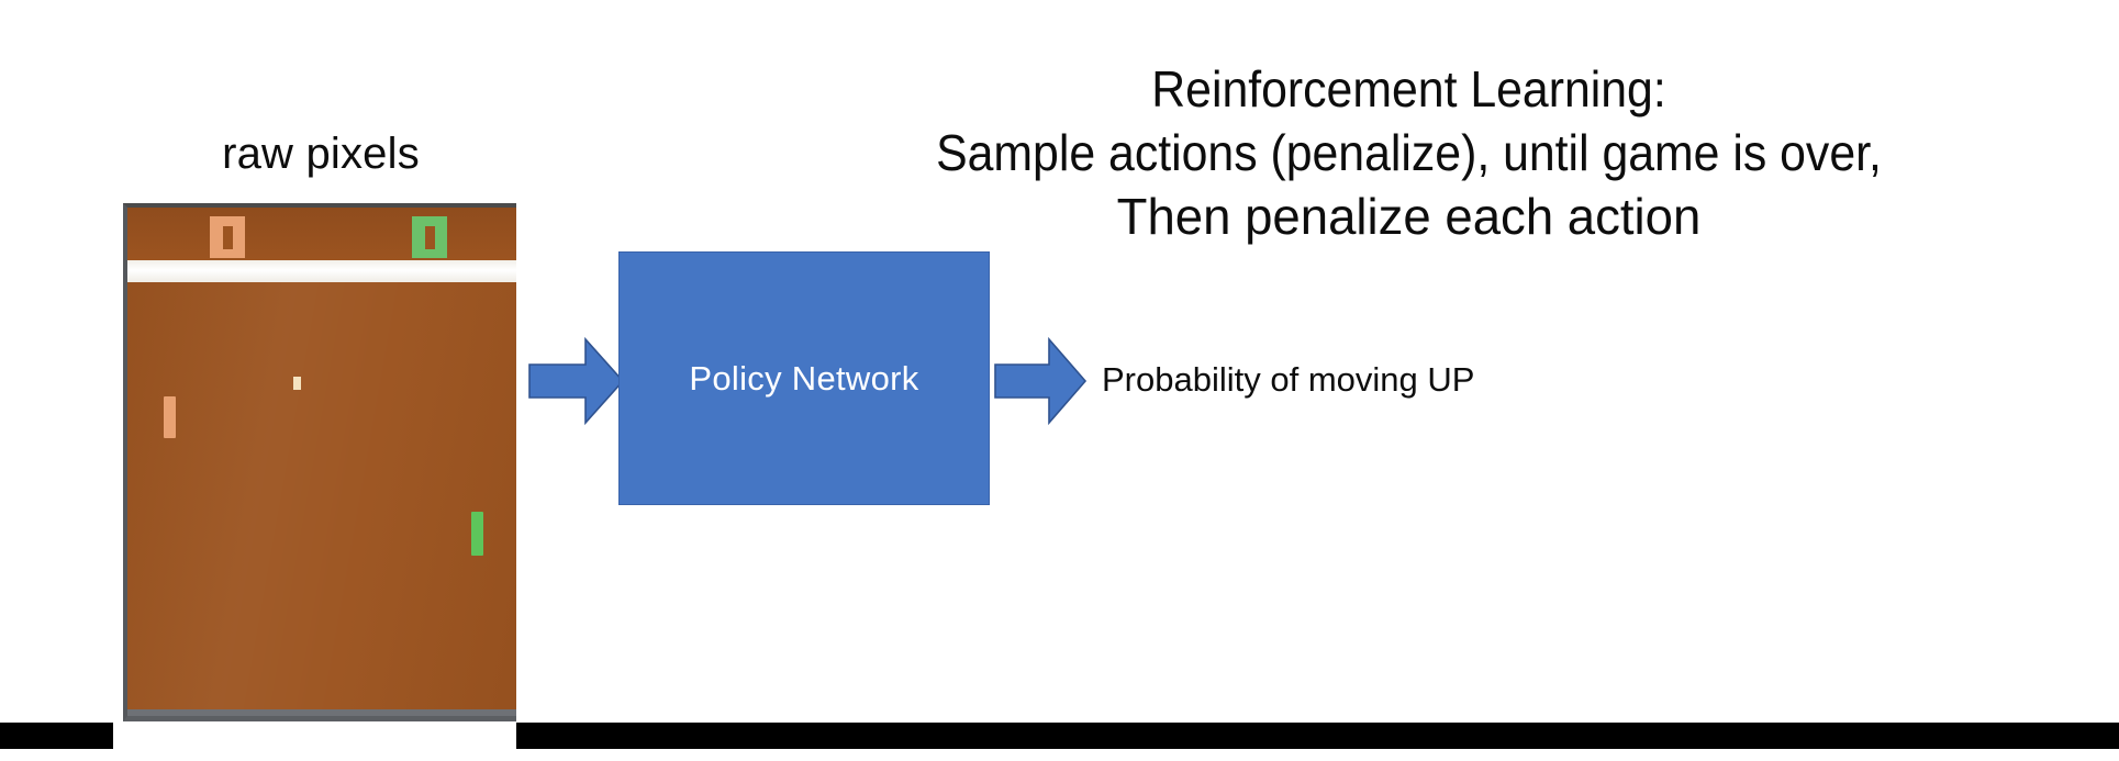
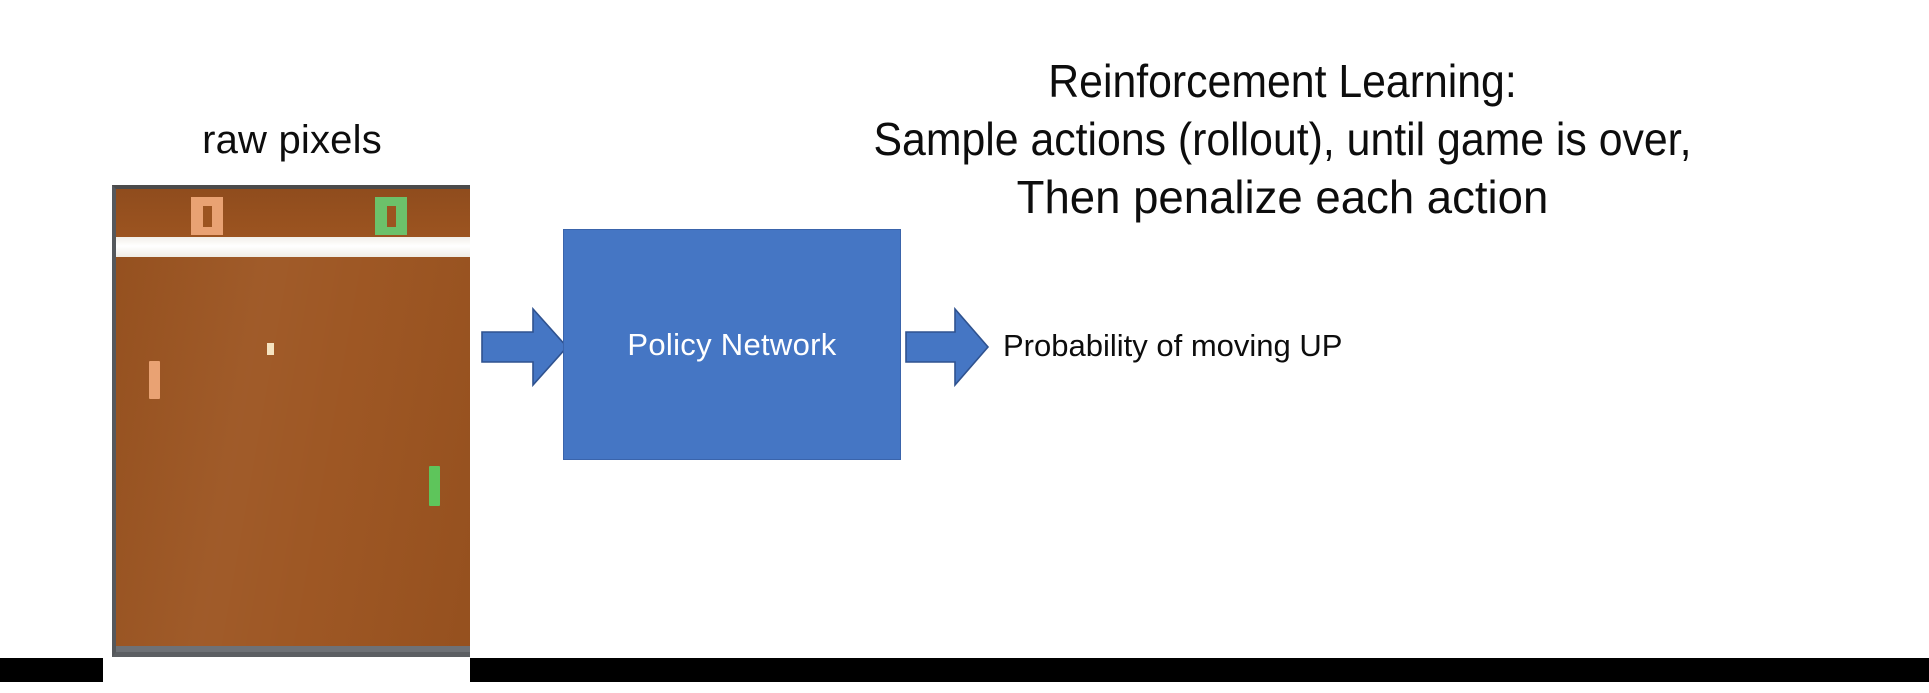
  Reinforcement Learning:
- Sample actions (penalize), until game is over,
+ Sample actions (rollout), until game is over,
  Then penalize each action
  raw pixels
  Policy Network
  Probability of moving UP
